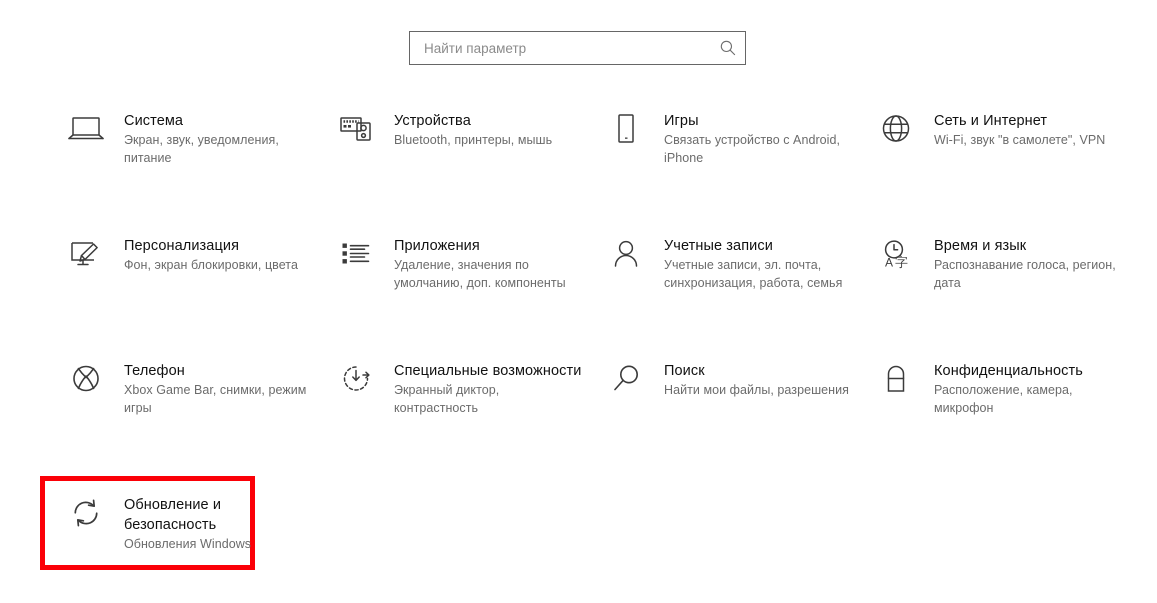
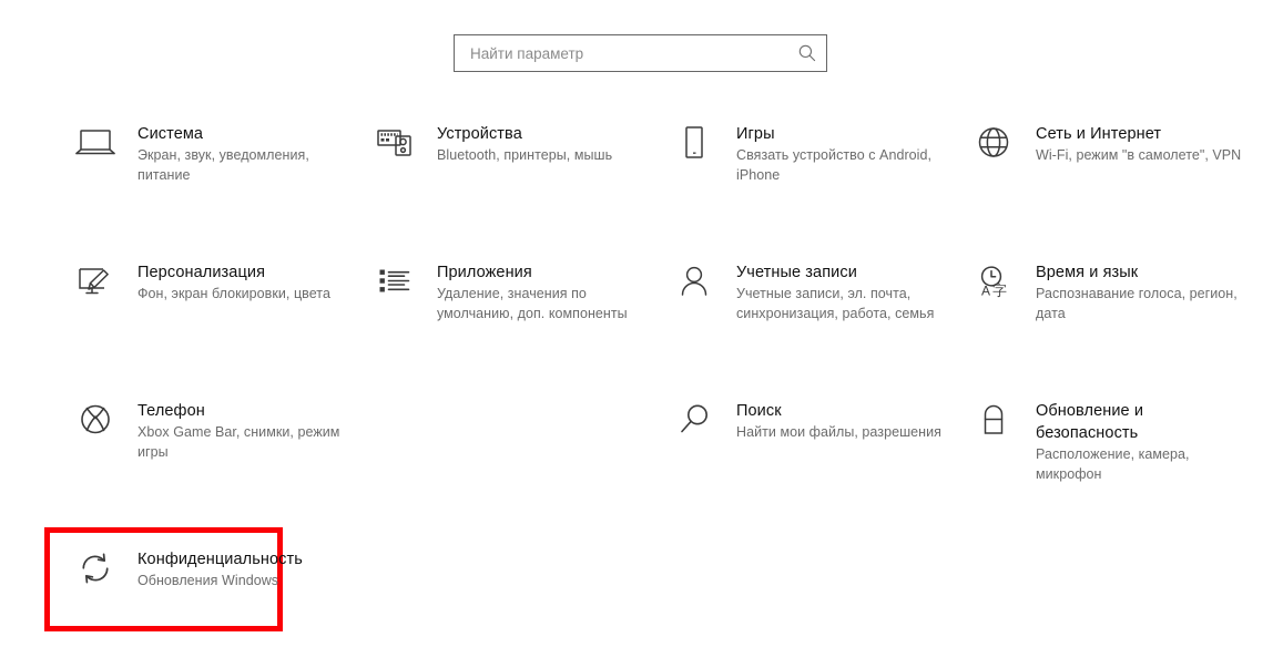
  Найти параметр
  Система
  Экран, звук, уведомления, питание
  Устройства
  Bluetooth, принтеры, мышь
  Игры
  Связать устройство с Android, iPhone
  Сеть и Интернет
- Wi-Fi, звук "в самолете", VPN
+ Wi-Fi, режим "в самолете", VPN
  Персонализация
  Фон, экран блокировки, цвета
  Приложения
  Удаление, значения по умолчанию, доп. компоненты
  Учетные записи
  Учетные записи, эл. почта, синхронизация, работа, семья
  A
  字
  Время и язык
  Распознавание голоса, регион, дата
  Телефон
  Xbox Game Bar, снимки, режим игры
- Специальные возможности
- Экранный диктор, контрастность
  Поиск
  Найти мои файлы, разрешения
- Конфиденциальность
+ Обновление и безопасность
  Расположение, камера, микрофон
- Обновление и безопасность
+ Конфиденциальность
  Обновления Windows
